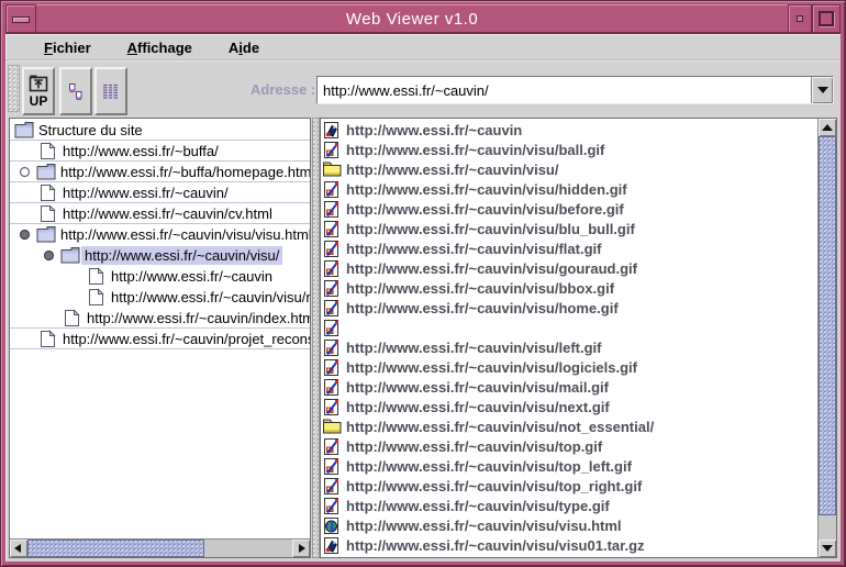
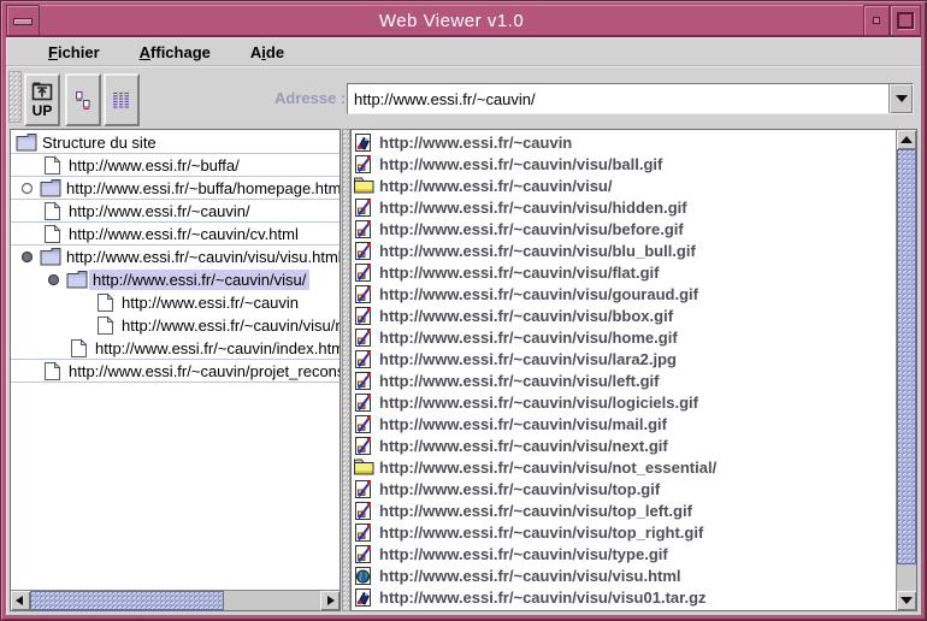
  Web Viewer v1.0
  Fichier
  Affichage
  Aide
  UP
  Adresse :
  http://www.essi.fr/~cauvin/
  Structure du site
  http://www.essi.fr/~buffa/
  http://www.essi.fr/~buffa/homepage.htm
  http://www.essi.fr/~cauvin/
  http://www.essi.fr/~cauvin/cv.html
  http://www.essi.fr/~cauvin/visu/visu.htm
  http://www.essi.fr/~cauvin/visu/
  http://www.essi.fr/~cauvin
  http://www.essi.fr/~cauvin/visu/n
  http://www.essi.fr/~cauvin/index.htm
  http://www.essi.fr/~cauvin/projet_recon
  http://www.essi.fr/~cauvin
  http://www.essi.fr/~cauvin/visu/ball.gif
  http://www.essi.fr/~cauvin/visu/
  http://www.essi.fr/~cauvin/visu/hidden.gif
  http://www.essi.fr/~cauvin/visu/before.gif
  http://www.essi.fr/~cauvin/visu/blu_bull.gif
  http://www.essi.fr/~cauvin/visu/flat.gif
  http://www.essi.fr/~cauvin/visu/gouraud.gif
  http://www.essi.fr/~cauvin/visu/bbox.gif
  http://www.essi.fr/~cauvin/visu/home.gif
+ http://www.essi.fr/~cauvin/visu/lara2.jpg
  http://www.essi.fr/~cauvin/visu/left.gif
  http://www.essi.fr/~cauvin/visu/logiciels.gif
  http://www.essi.fr/~cauvin/visu/mail.gif
  http://www.essi.fr/~cauvin/visu/next.gif
  http://www.essi.fr/~cauvin/visu/not_essential/
  http://www.essi.fr/~cauvin/visu/top.gif
  http://www.essi.fr/~cauvin/visu/top_left.gif
  http://www.essi.fr/~cauvin/visu/top_right.gif
  http://www.essi.fr/~cauvin/visu/type.gif
  http://www.essi.fr/~cauvin/visu/visu.html
  http://www.essi.fr/~cauvin/visu/visu01.tar.gz
